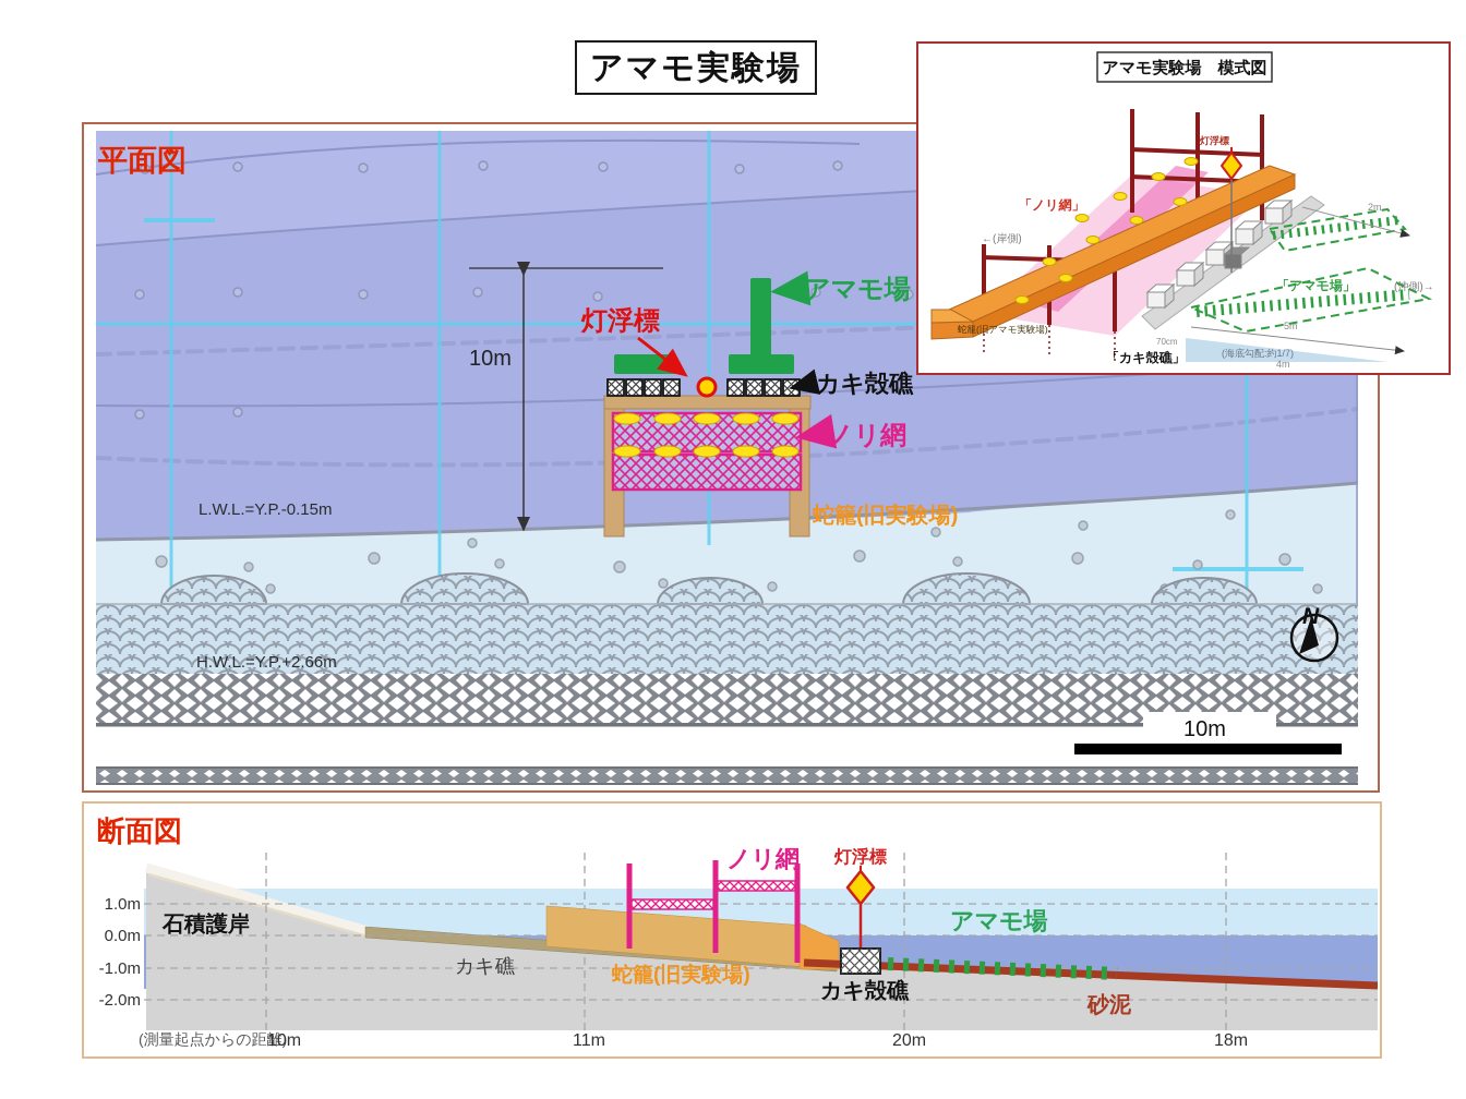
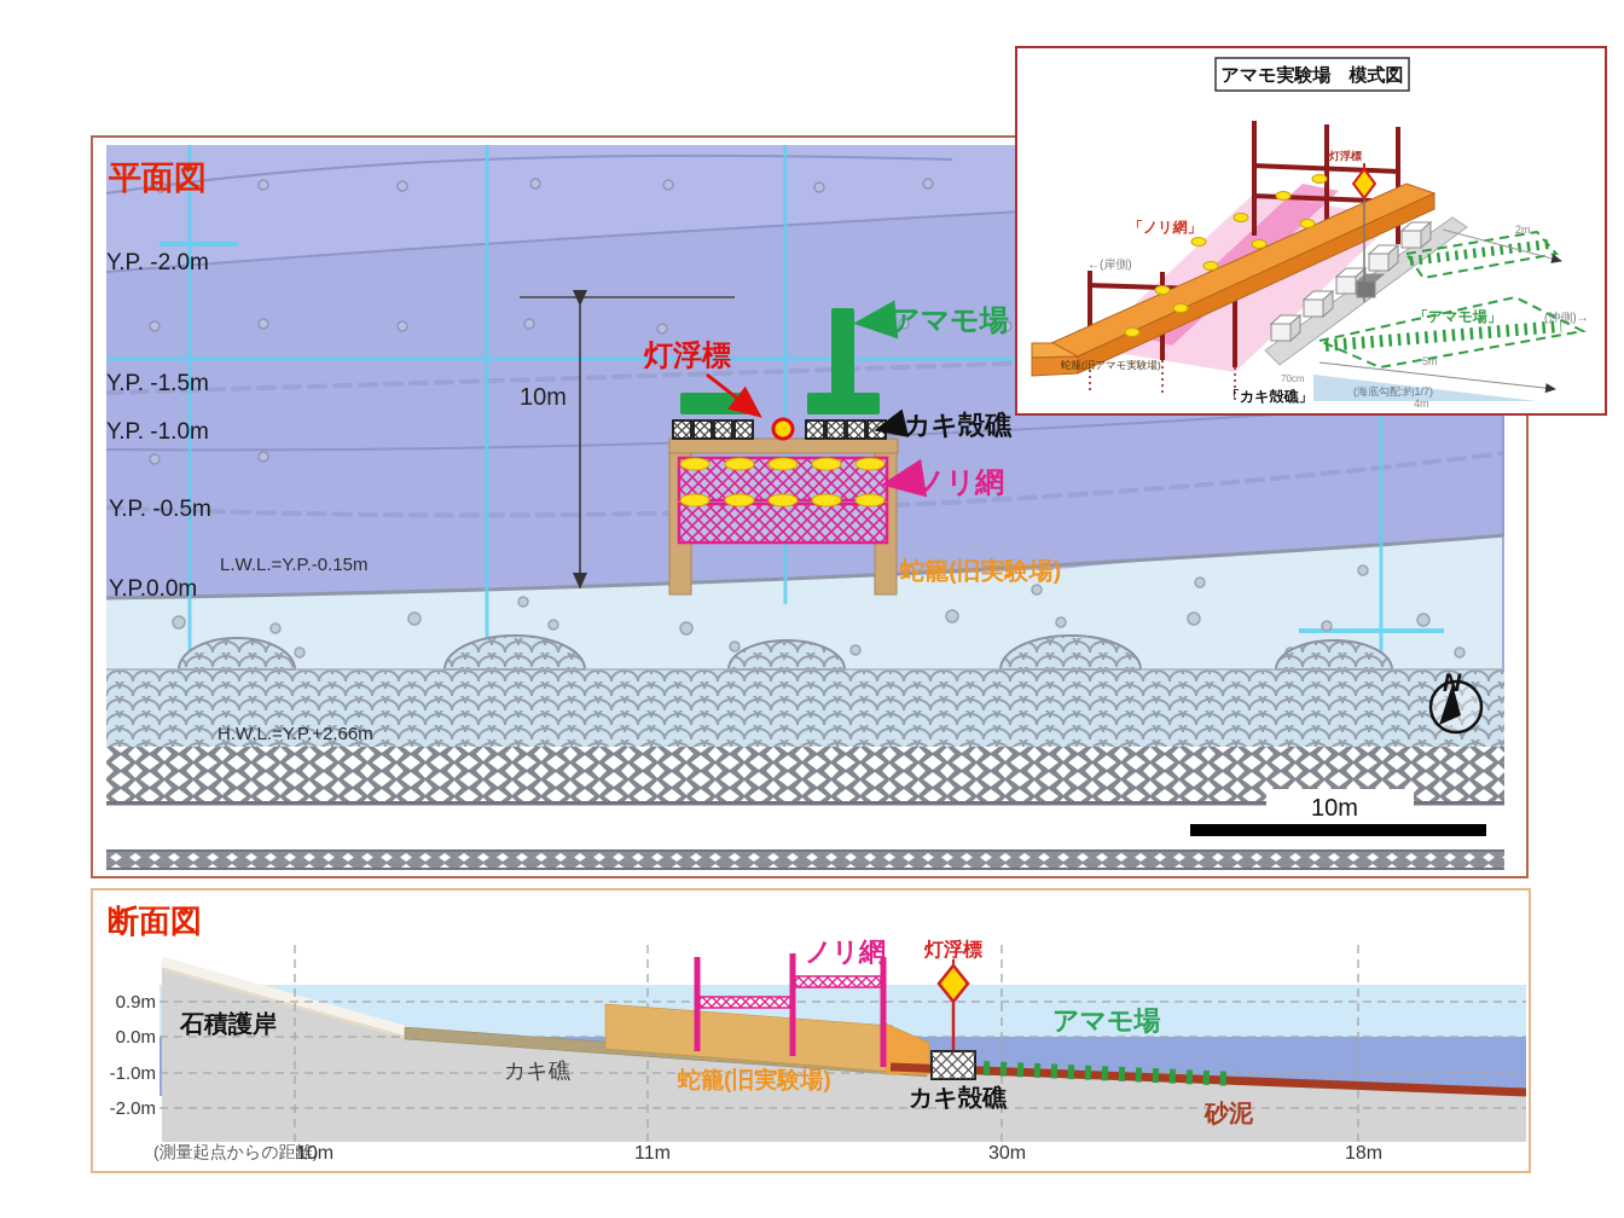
- アマモ実験場
  平面図
+ Y.P. -2.0m
+ Y.P. -1.5m
+ Y.P. -1.0m
+ Y.P. -0.5m
+ Y.P.0.0m
  L.W.L.=Y.P.-0.15m
  H.W.L.=Y.P.+2.66m
  10m
  灯浮標
  アマモ場
  カキ殻礁
  ノリ網
  蛇籠(旧実験場)
  N
  10m
  アマモ実験場 模式図
  5m
  (海底勾配:約1/7)
  70cm
  4m
  2m
  灯浮標
  「ノリ網」
  ←(岸側)
  (沖側)→
  蛇籠(旧アマモ実験場)
  「カキ殻礁」
  「アマモ場」
  断面図
  石積護岸
  カキ礁
  蛇籠(旧実験場)
  ノリ網
  灯浮標
  アマモ場
  カキ殻礁
  砂泥
- 1.0m
+ 0.9m
  0.0m
  -1.0m
  -2.0m
  (測量起点からの距離)
  10m
  11m
- 20m
+ 30m
  18m
